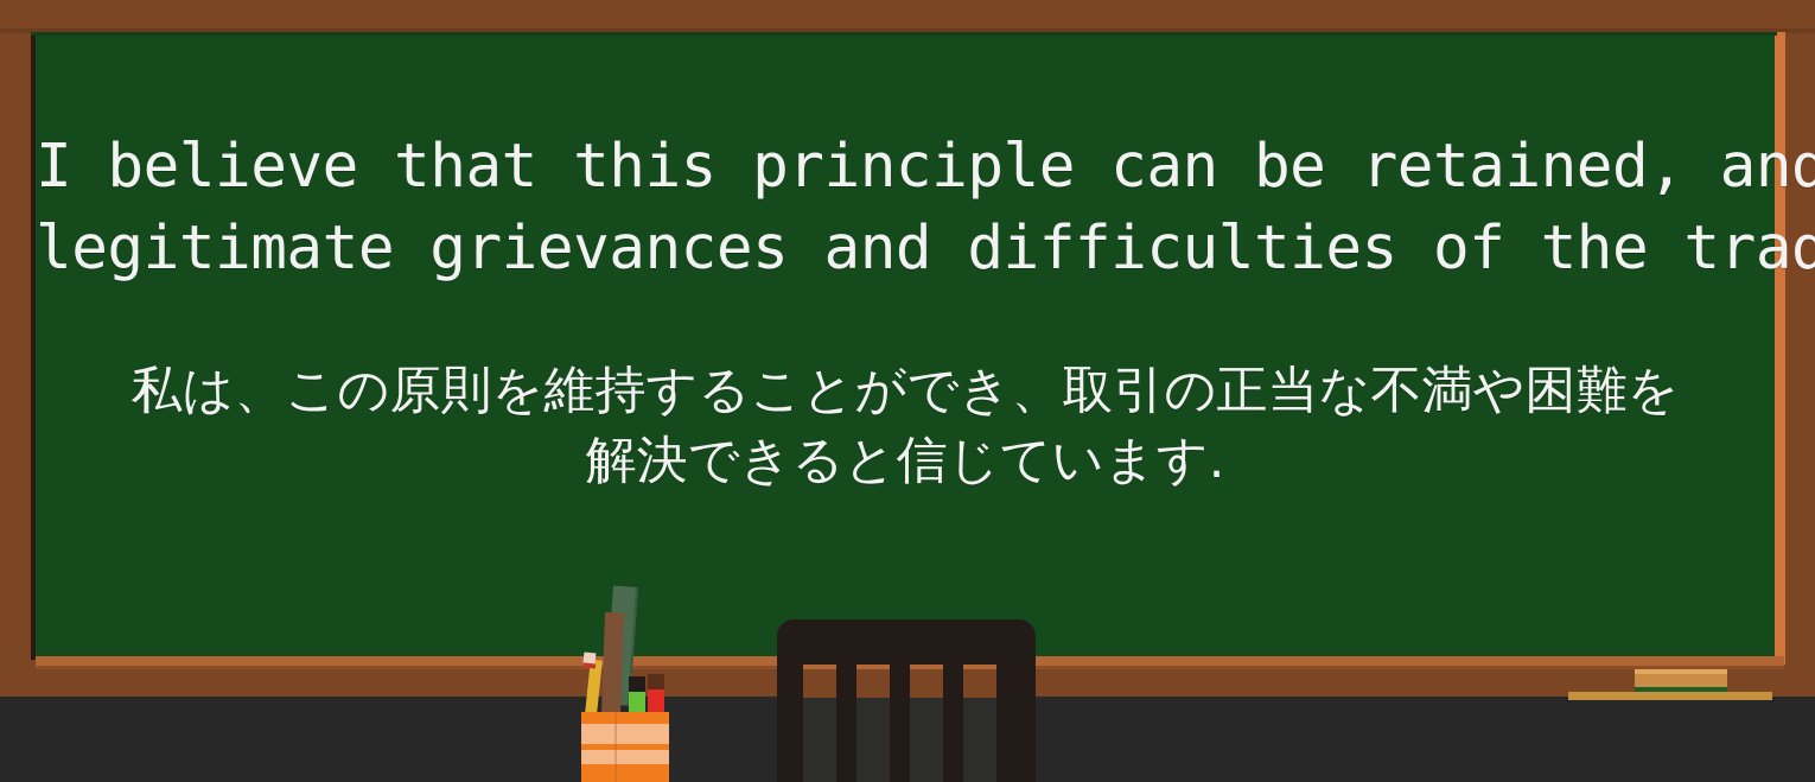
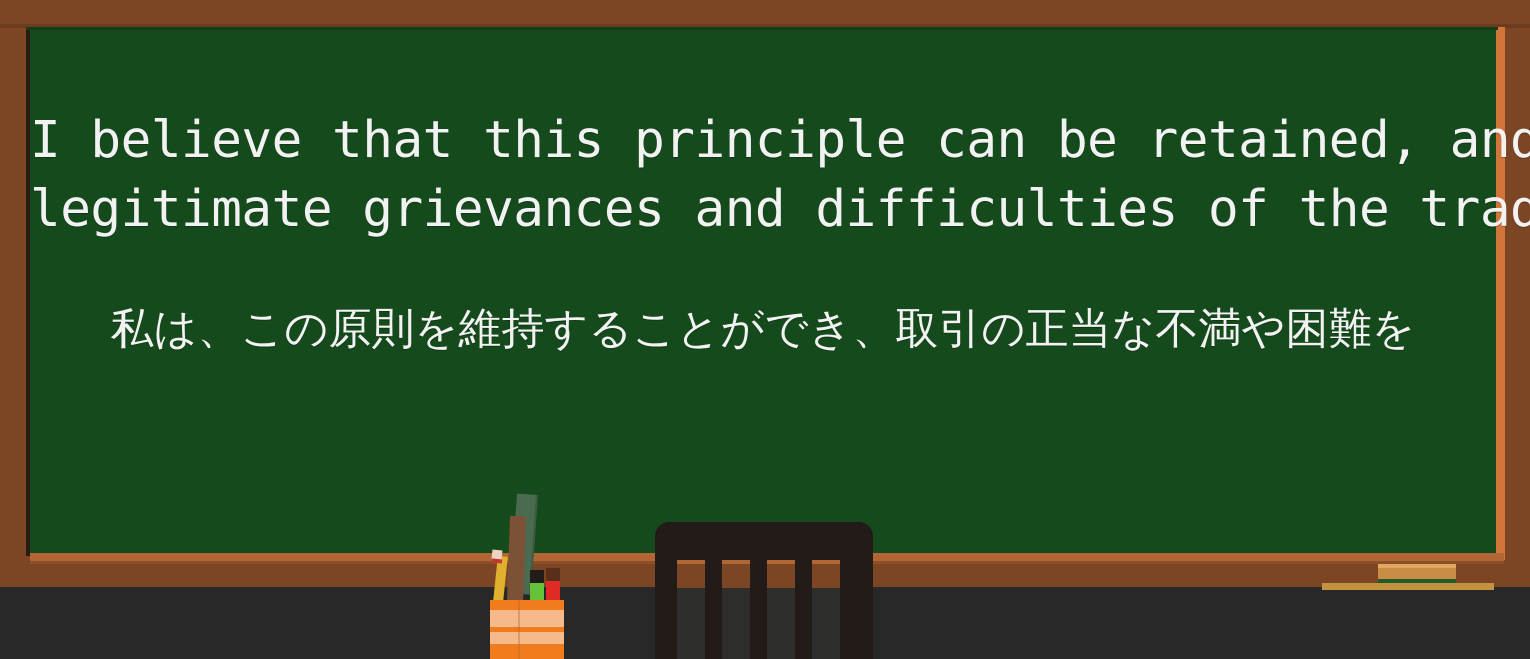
  I believe that this principle can be retained, and
  legitimate grievances and difficulties of the trad
  私は、この原則を維持することができ、取引の正当な不満や困難を
- 解決できると信じています.
